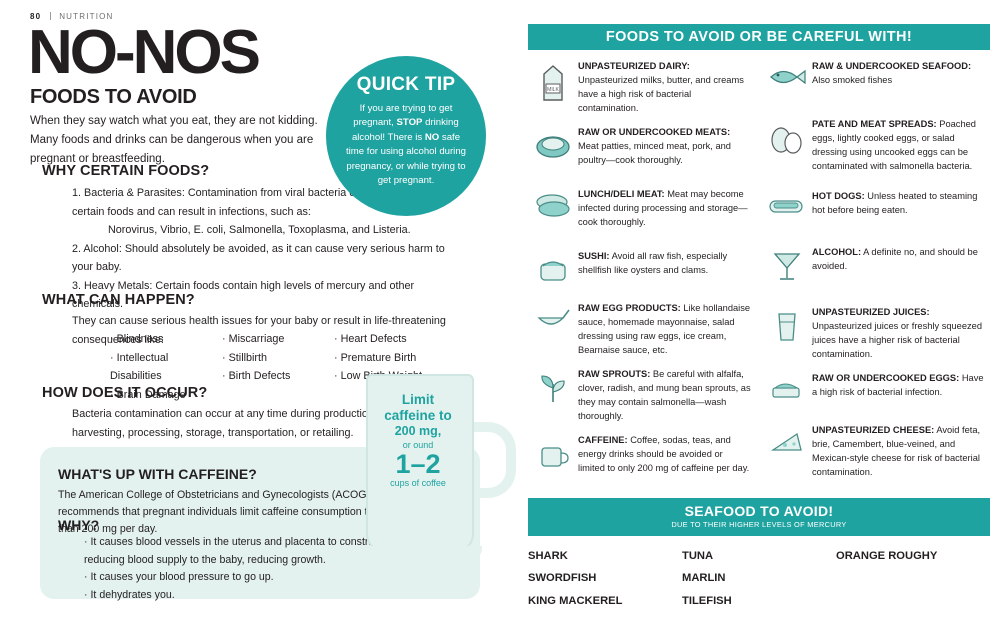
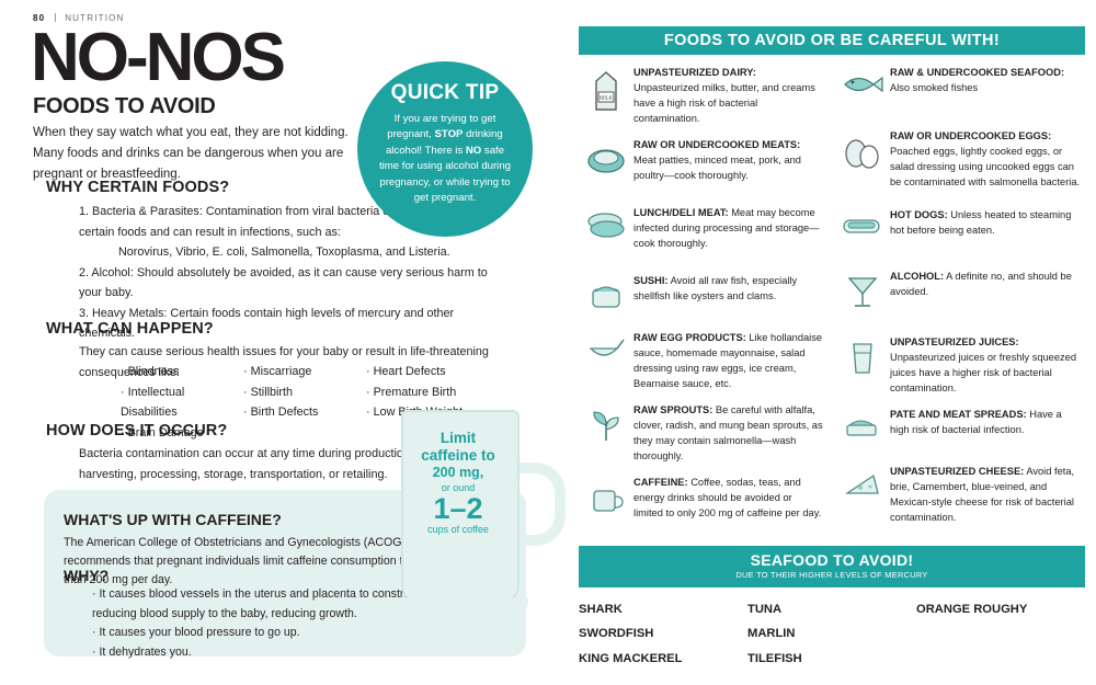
  80 NUTRITION
  NO-NOS
  FOODS TO AVOID
  When they say watch what you eat, they are not kidding. Many foods and drinks can be dangerous when you are pregnant or breastfeeding.
  WHY CERTAIN FOODS?
  1. Bacteria & Parasites: Contamination from viral bacteria certain foods and can result in infections, such as:
  Norovirus, Vibrio, E. coli, Salmonella, Toxoplasma, and Listeria.
  2. Alcohol: Should absolutely be avoided, as it can cause very serious harm to your baby.
  3. Heavy Metals: Certain foods contain high levels of mercury and other chemicals.
  WHAT CAN HAPPEN?
  They can cause serious health issues for your baby or result in life-threatening consequences like:
  Blindness
  Intellectual Disabilities
  Brain Damage
  Miscarriage
  Stillbirth
  Birth Defects
  Heart Defects
  Premature Birth
  HOW DOES IT OCCUR?
  Bacteria contamination can occur at any time during productio harvesting, processing, storage, transportation, or retailing.
  WHAT'S UP WITH CAFFEINE?
  The American College of Obstetricians and Gynecologists (ACOG recommends that pregnant individuals limit caffeine consumption than 200 mg per day.
  WHY?
  It causes blood vessels in the uterus and placenta to constr reducing blood supply to the baby, reducing growth.
  It causes your blood pressure to go up.
  It dehydrates you.
  Limit
  caffeine to
  200 mg,
  or ound
  1–2
  cups of coffee
  QUICK TIP
  If you are trying to get pregnant, STOP drinking alcohol! There is NO safe time for using alcohol during pregnancy, or while trying to get pregnant.
  FOODS TO AVOID OR BE CAREFUL WITH!
  UNPASTEURIZED DAIRY: Unpasteurized milks, butter, and creams have a high risk of bacterial contamination.
  RAW OR UNDERCOOKED MEATS: Meat patties, minced meat, pork, and poultry—cook thoroughly.
  LUNCH/DELI MEAT: Meat may become infected during processing and storage—cook thoroughly.
  SUSHI: Avoid all raw fish, especially shellfish like oysters and clams.
  RAW EGG PRODUCTS: Like hollandaise sauce, homemade mayonnaise, salad dressing using raw eggs, ice cream, Bearnaise sauce, etc.
  RAW SPROUTS: Be careful with alfalfa, clover, radish, and mung bean sprouts, as they may contain salmonella—wash thoroughly.
  CAFFEINE: Coffee, sodas, teas, and energy drinks should be avoided or limited to only 200 mg of caffeine per day.
  RAW & UNDERCOOKED SEAFOOD: Also smoked fishes
- PATE AND MEAT SPREADS: Poached eggs, lightly cooked eggs, or salad dressing using uncooked eggs can be contaminated with salmonella bacteria.
+ RAW OR UNDERCOOKED EGGS: Poached eggs, lightly cooked eggs, or salad dressing using uncooked eggs can be contaminated with salmonella bacteria.
  HOT DOGS: Unless heated to steaming hot before being eaten.
  ALCOHOL: A definite no, and should be avoided.
  UNPASTEURIZED JUICES: Unpasteurized juices or freshly squeezed juices have a higher risk of bacterial contamination.
- RAW OR UNDERCOOKED EGGS: Have a high risk of bacterial infection.
+ PATE AND MEAT SPREADS: Have a high risk of bacterial infection.
  UNPASTEURIZED CHEESE: Avoid feta, brie, Camembert, blue-veined, and Mexican-style cheese for risk of bacterial contamination.
  SEAFOOD TO AVOID!
  DUE TO THEIR HIGHER LEVELS OF MERCURY
  SHARK
  SWORDFISH
  KING MACKEREL
  TUNA
  MARLIN
  TILEFISH
  ORANGE ROUGHY
